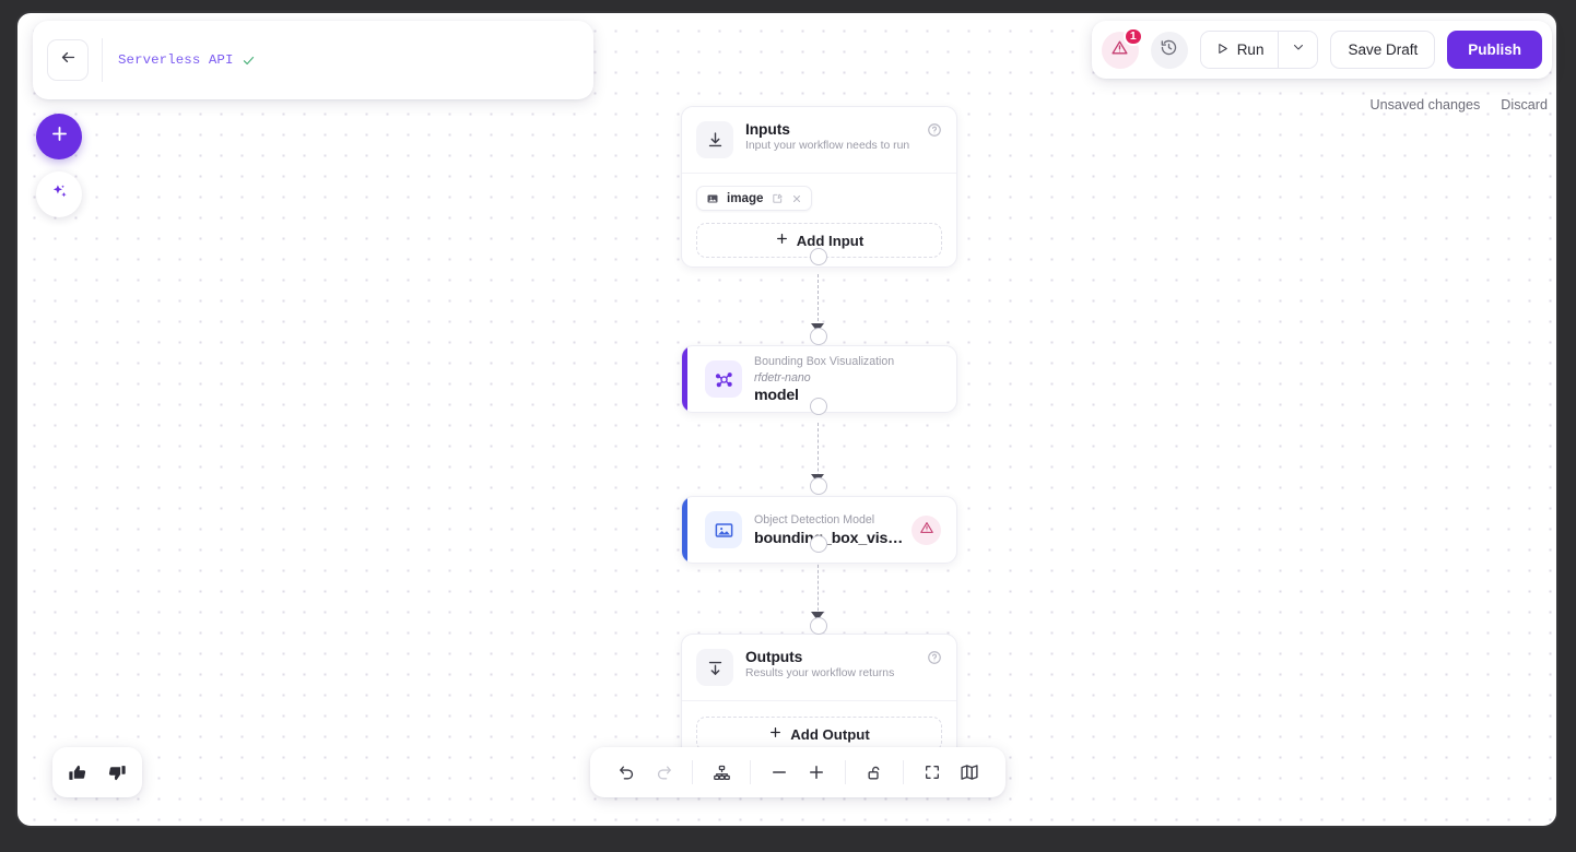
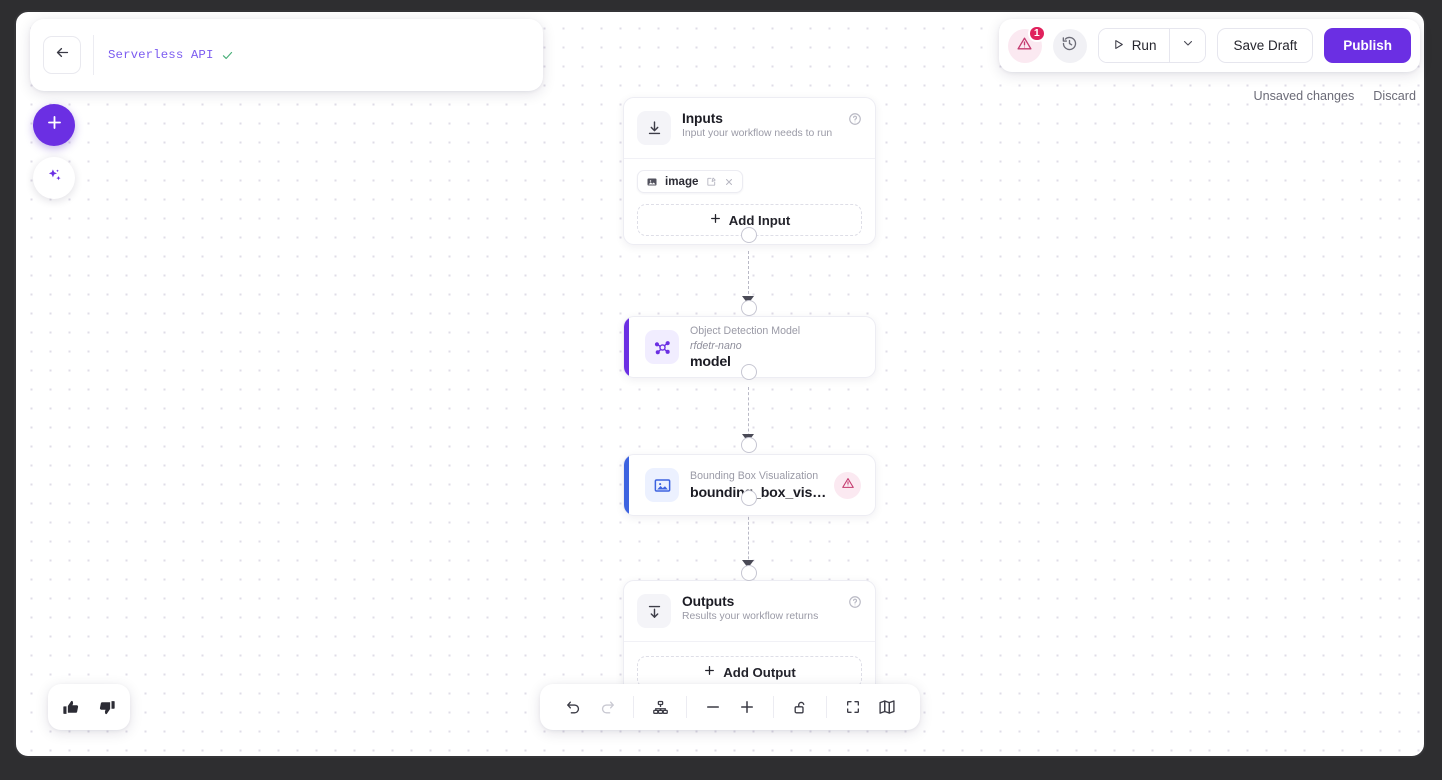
  Inputs
  Input your workflow needs to run
  image
  Add Input
- Bounding Box Visualization
+ Object Detection Model
  rfdetr-nano
  model
- Object Detection Model
+ Bounding Box Visualization
  boundin_box_visuali
  Outputs
  Results your workflow returns
  Add Output
  Serverless API
  1
  Run
  Save Draft
  Publish
  Unsaved changes
  Discard
